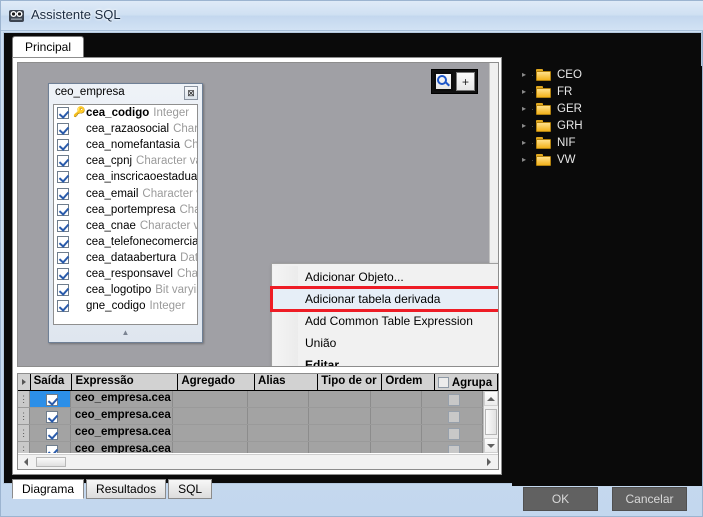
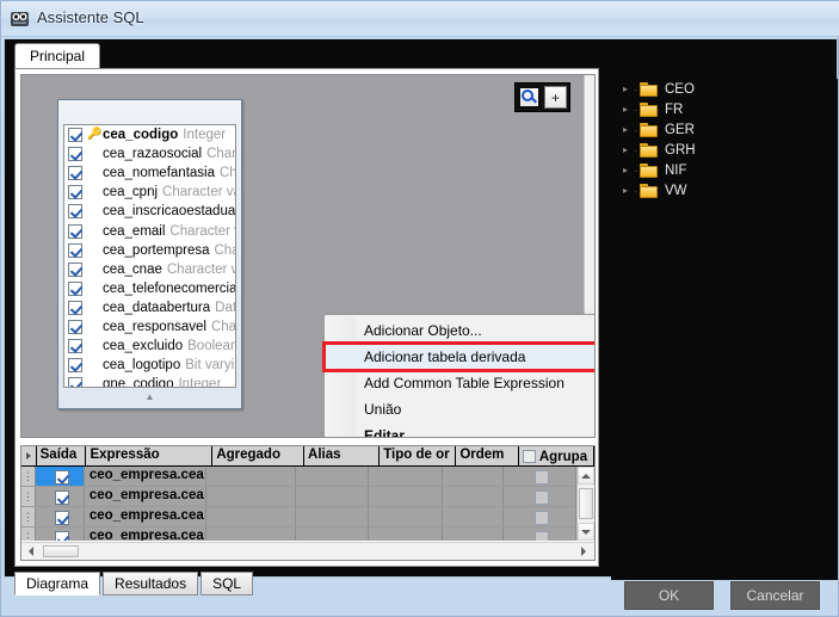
  Assistente SQL
  Principal
  +
- ceo_empresa
- ⊠
  🔑
  cea_codigo
  Integer
  cea_razaosocial
  cea_nomefantasia
  cea_cpnj
  Character v
  cea_inscricaoestadua
  cea_email
  Character
  cea_portempresa
  cea_cnae
  Character v
  cea_telefonecomercia
  cea_dataabertura
  Dat
  cea_responsavel
+ cea_excluido
+ Boolean
  cea_logotipo
  Bit varyi
  gne_codigo
  Integer
  ▲
  Adicionar Objeto...
  Adicionar tabela derivada
  Add Common Table Expression
  União
  Editar...
  Saída
  Expressão
  Agregado
  Alias
  Tipo de or
  Ordem
  Agrupa
  ⋮
  ceo_empresa.cea
  ⋮
  ceo_empresa.cea
  ⋮
  ceo_empresa.cea
  ⋮
  ceo_empresa.cea
  Diagrama
  Resultados
  SQL
  ▸
  ·
  CEO
  ▸
  ·
  FR
  ▸
  ·
  GER
  ▸
  ·
  GRH
  ▸
  ·
  NIF
  ▸
  ·
  VW
  OK
  Cancelar
